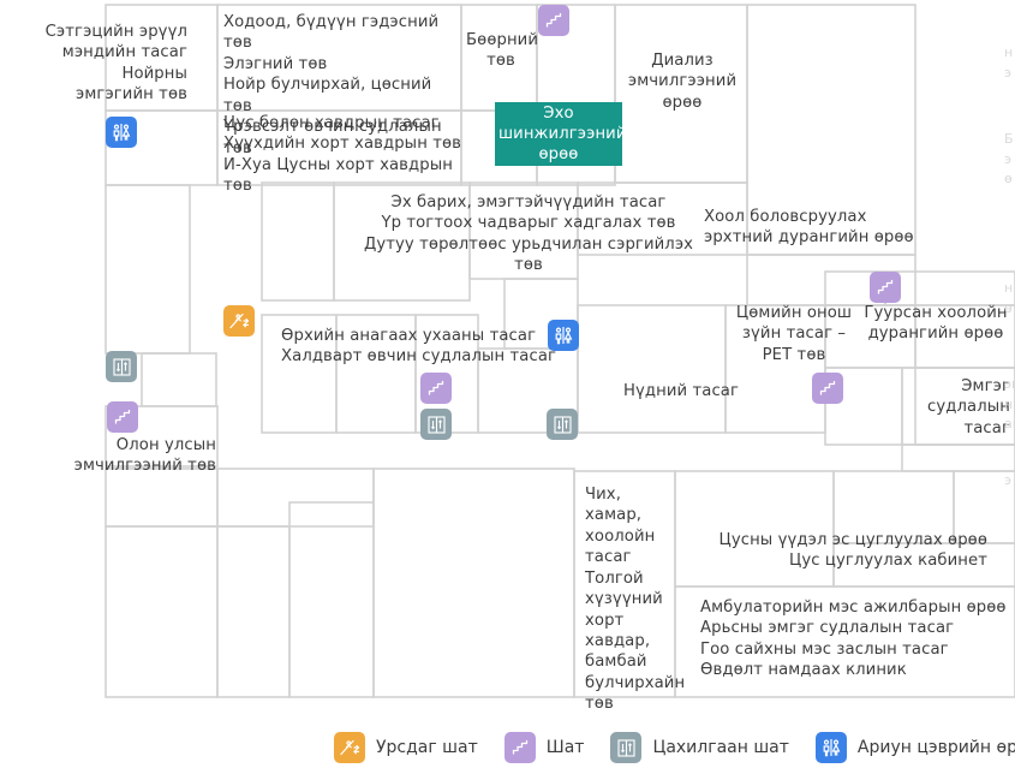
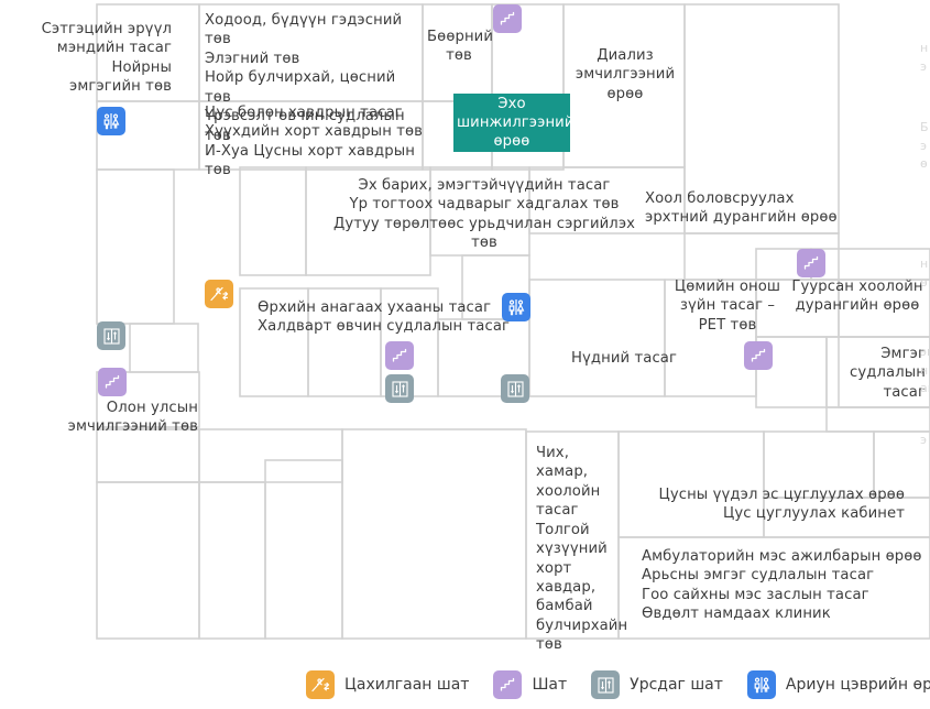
  Сэтгэцийн эрүүл
  мэндийн тасаг
  Нойрны
  эмгэгийн төв
  Ходоод, бүдүүн гэдэсний төв
  Элэгний төв
  Нойр булчирхай, цөсний төв
  Үрэвсэлт өвчин судлалын төв
  Цус болон хавдрын тасаг
  Хүүхдийн хорт хавдрын төв
  И-Хуа Цусны хорт хавдрын төв
  Бөөрний
  төв
  Эхо
  шинжилгээний
  өрөө
  Диализ
  эмчилгээний
  өрөө
  Эх барих, эмэгтэйчүүдийн тасаг
  Үр тогтоох чадварыг хадгалах төв
  Дутуу төрөлтөөс урьдчилан сэргийлэх төв
  Хоол боловсруулах
  эрхтний дурангийн өрөө
  Өрхийн анагаах ухааны тасаг
  Халдварт өвчин судлалын тасаг
  Цөмийн онош
  зүйн тасаг –
  PET төв
  Гуурсан хоолойн
  дурангийн өрөө
  Нүдний тасаг
  Эмгэг
  судлалын
  тасаг
  Олон улсын
  эмчилгээний төв
  Чих, хамар,
  хоолойн тасаг
  Толгой
  хүзүүний
  хорт хавдар,
  бамбай
  булчирхайн
  төв
  Цусны үүдэл эс цуглуулах өрөө
  Цус цуглуулах кабинет
  Амбулаторийн мэс ажилбарын өрөө
  Арьсны эмгэг судлалын тасаг
  Гоо сайхны мэс заслын тасаг
  Өвдөлт намдаах клиник
  н
  э
  Б
  э
  ө
  н
  ө
  н
  э
- Урсдаг шат
+ Цахилгаан шат
  Шат
- Цахилгаан шат
+ Урсдаг шат
  Ариун цэврийн өр
